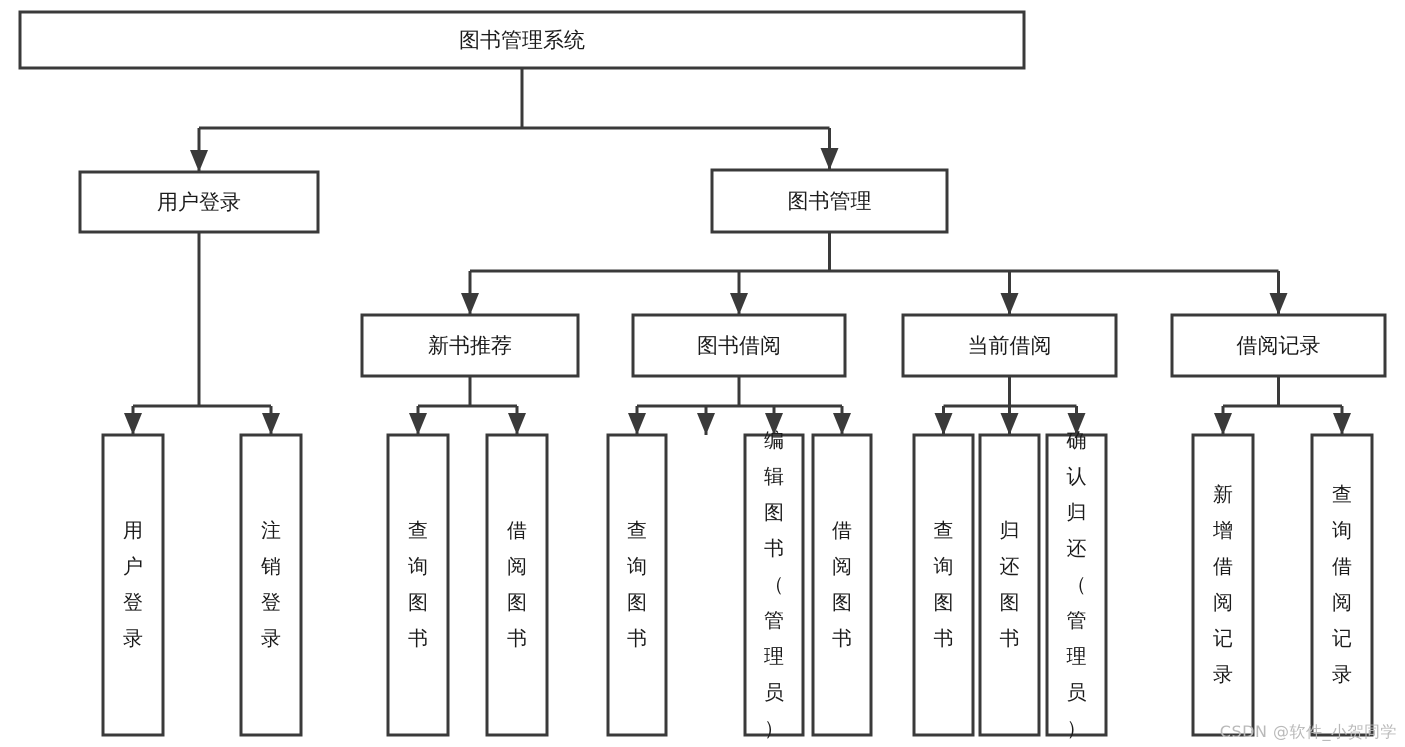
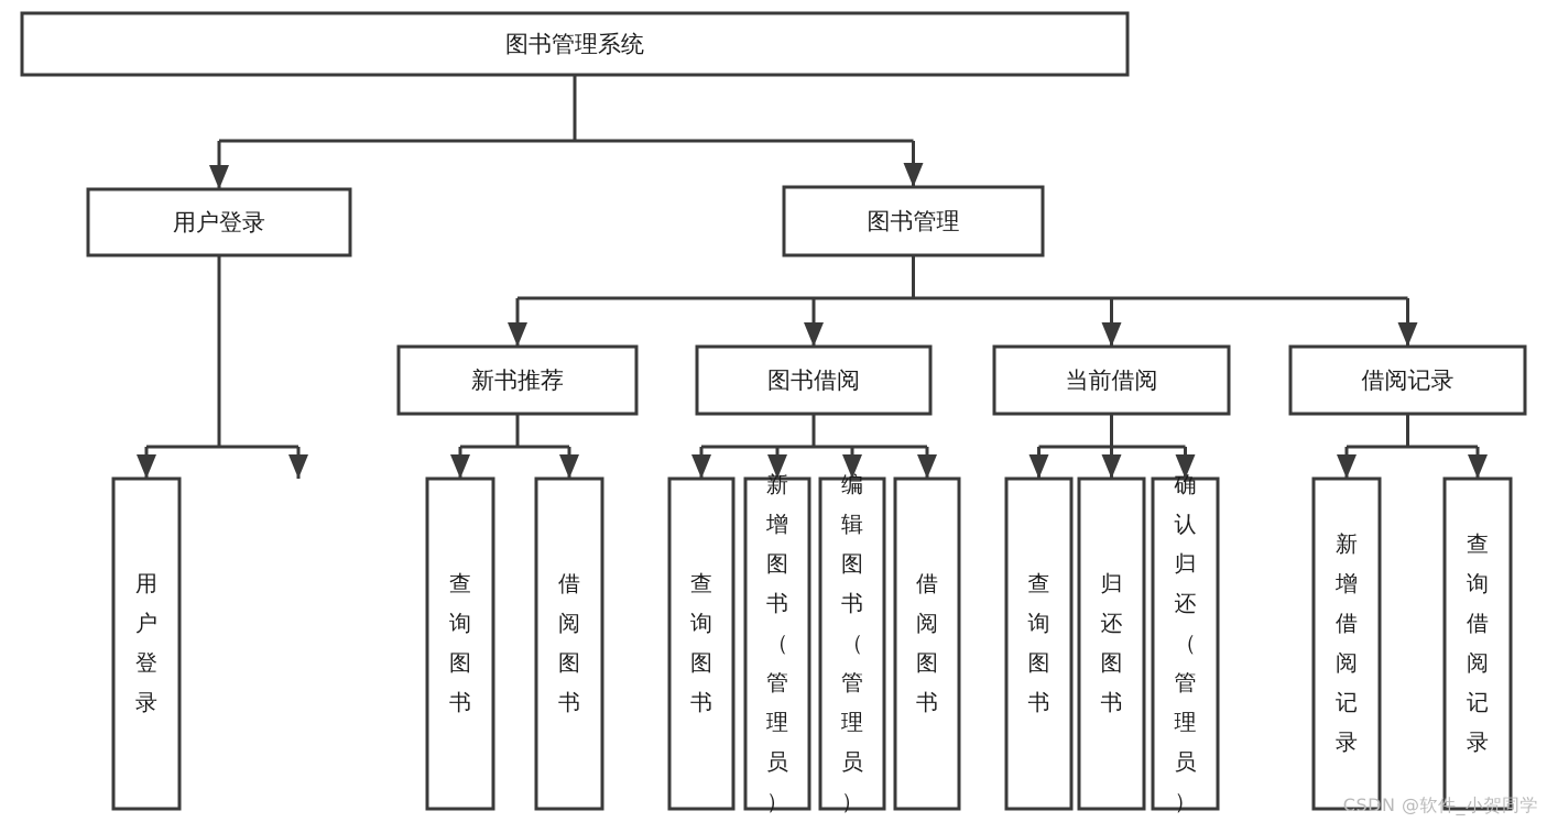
  图书管理系统
  用户登录
  图书管理
  新书推荐
  图书借阅
  当前借阅
  借阅记录
  用户登录
- 注销登录
  查询图书
  借阅图书
  查询图书
+ 新增图书（管理员）
  编辑图书（管理员）
  借阅图书
  查询图书
  归还图书
  确认归还（管理员）
  新增借阅记录
  查询借阅记录
  CSDN @软件_小贺同学
